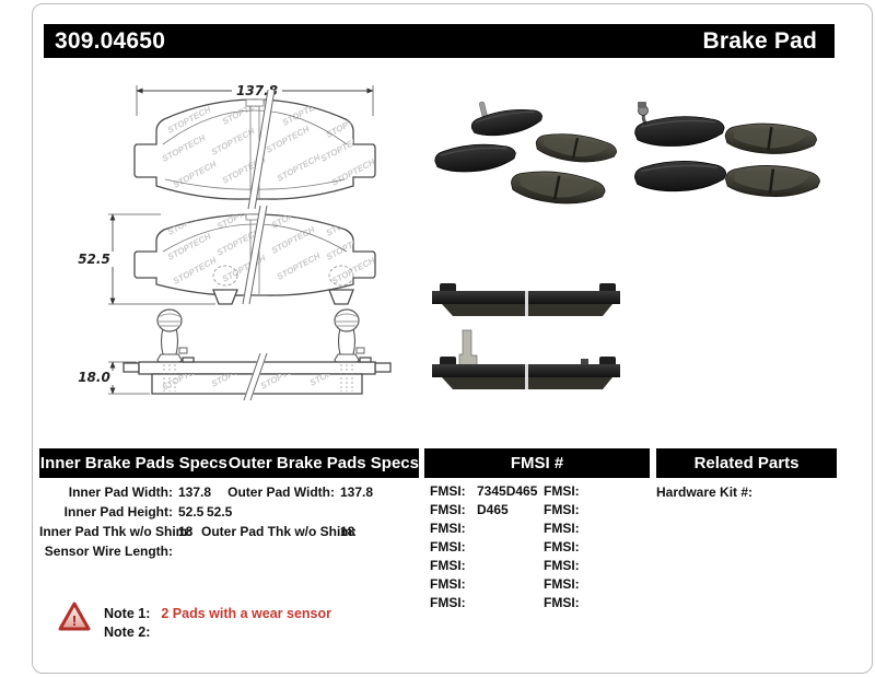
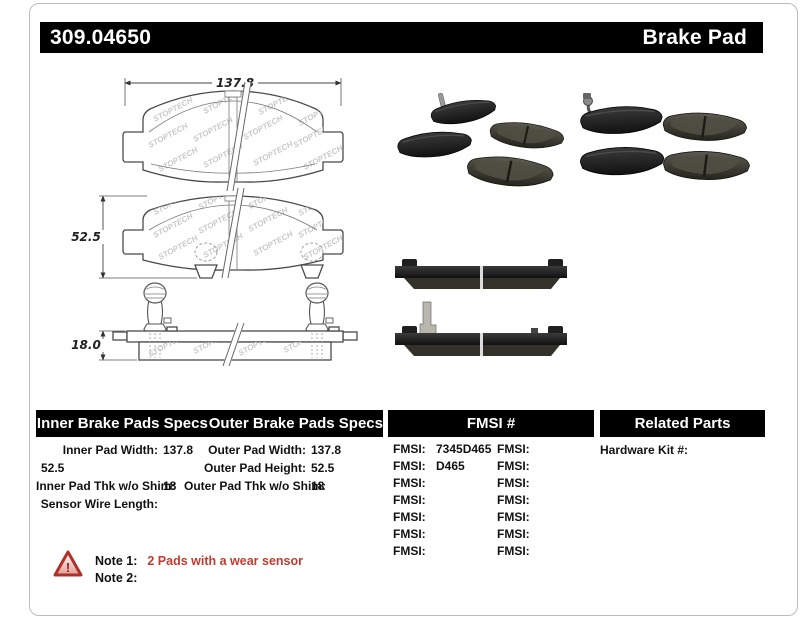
  309.04650
  Brake Pad
  137.
  52.5
  18.0
  Inner Brake Pads Specs
  Outer Brake Pads Specs
  FMSI #
  Related Parts
  Inner Pad Width:
  137.8
- Inner Pad Height:
  52.5
  Inner Pad Thk w/o Sh
  18
  Sensor Wire Length:
  Outer Pad Width:
  137.8
+ Outer Pad Height:
  52.5
  Outer Pad Thk w/o Sh
  18
  FMSI:
  7345D465
  FMSI:
  D465
  FMSI:
  FMSI:
  FMSI:
  FMSI:
  FMSI:
  FMSI:
  FMSI:
  FMSI:
  FMSI:
  FMSI:
  FMSI:
  FMSI:
  Hardware Kit #:
  !
  Note 1:
  2 Pads with a wear sensor
  Note 2:
